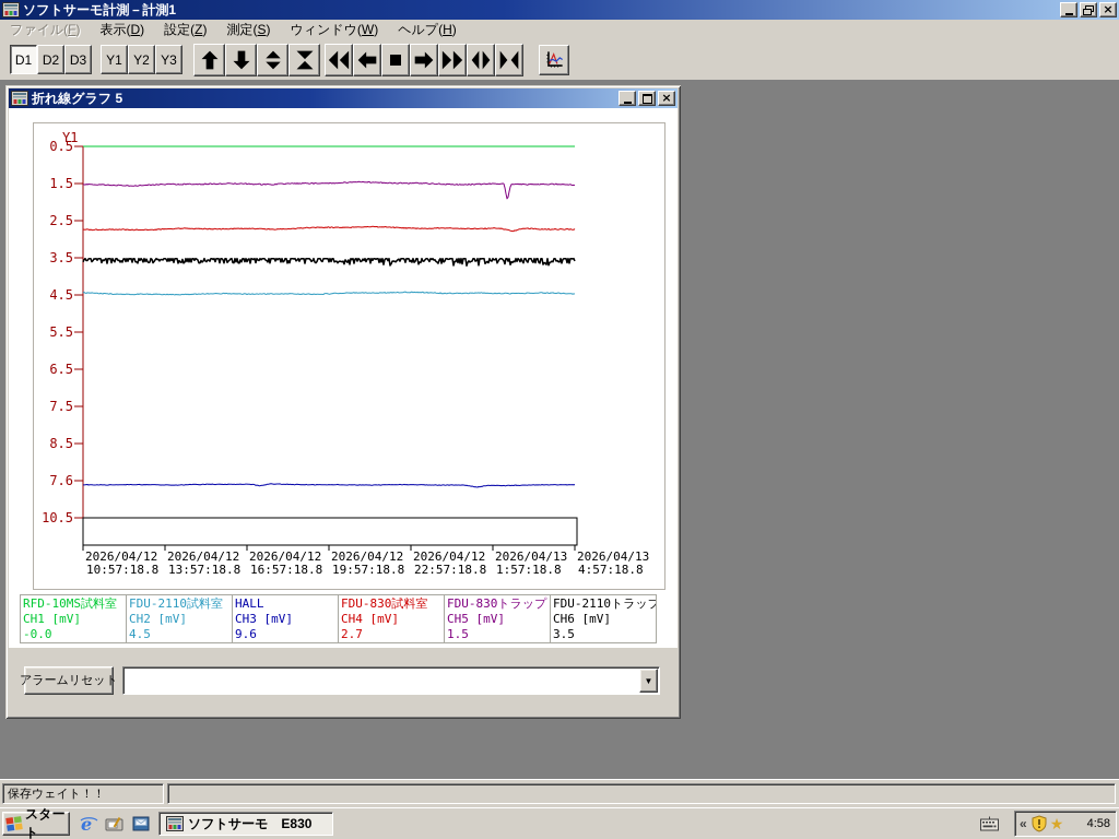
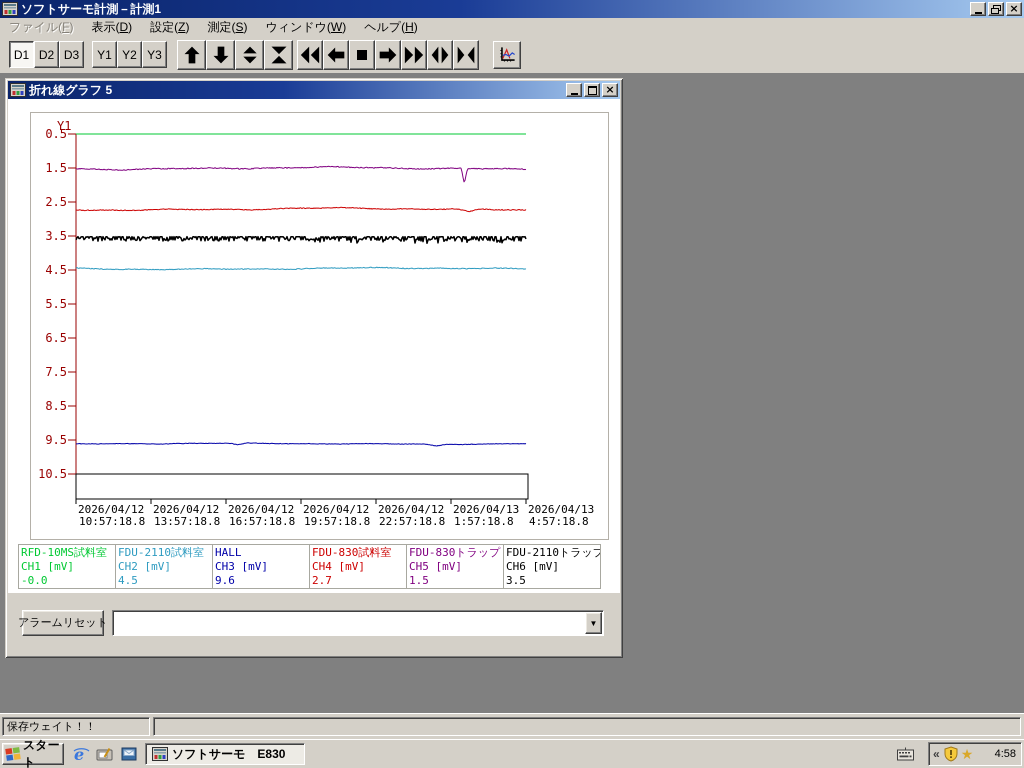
  ソフトサーモ計測－計測1
  ×
  ファイル(F)
  表示(D)
  設定(Z)
  測定(S)
  ウィンドウ(W)
  ヘルプ(H)
  D1
  D2
  D3
  Y1
  Y2
  Y3
  折れ線グラフ 5
  ×
  Y1
  0.5
  1.5
  2.5
  3.5
  4.5
  5.5
  6.5
  7.5
  8.5
- 7.6
+ 9.5
  10.5
  2026/04/12
  10:57:18.8
  2026/04/12
  13:57:18.8
  2026/04/12
  16:57:18.8
  2026/04/12
  19:57:18.8
  2026/04/12
  22:57:18.8
  2026/04/13
  1:57:18.8
  2026/04/13
  4:57:18.8
  RFD-10MS試料室
  CH1 [mV]
  -0.0
  FDU-2110試料室
  CH2 [mV]
  4.5
  HALL
  CH3 [mV]
  9.6
  FDU-830試料室
  CH4 [mV]
  2.7
  FDU-830トラップ
  CH5 [mV]
  1.5
  FDU-2110トラップ
  CH6 [mV]
  3.5
  アラームリセット
  ▼
  保存ウェイト！！
  スタート
  e
  ソフトサーモ E830
  «
  ★
  4:58
